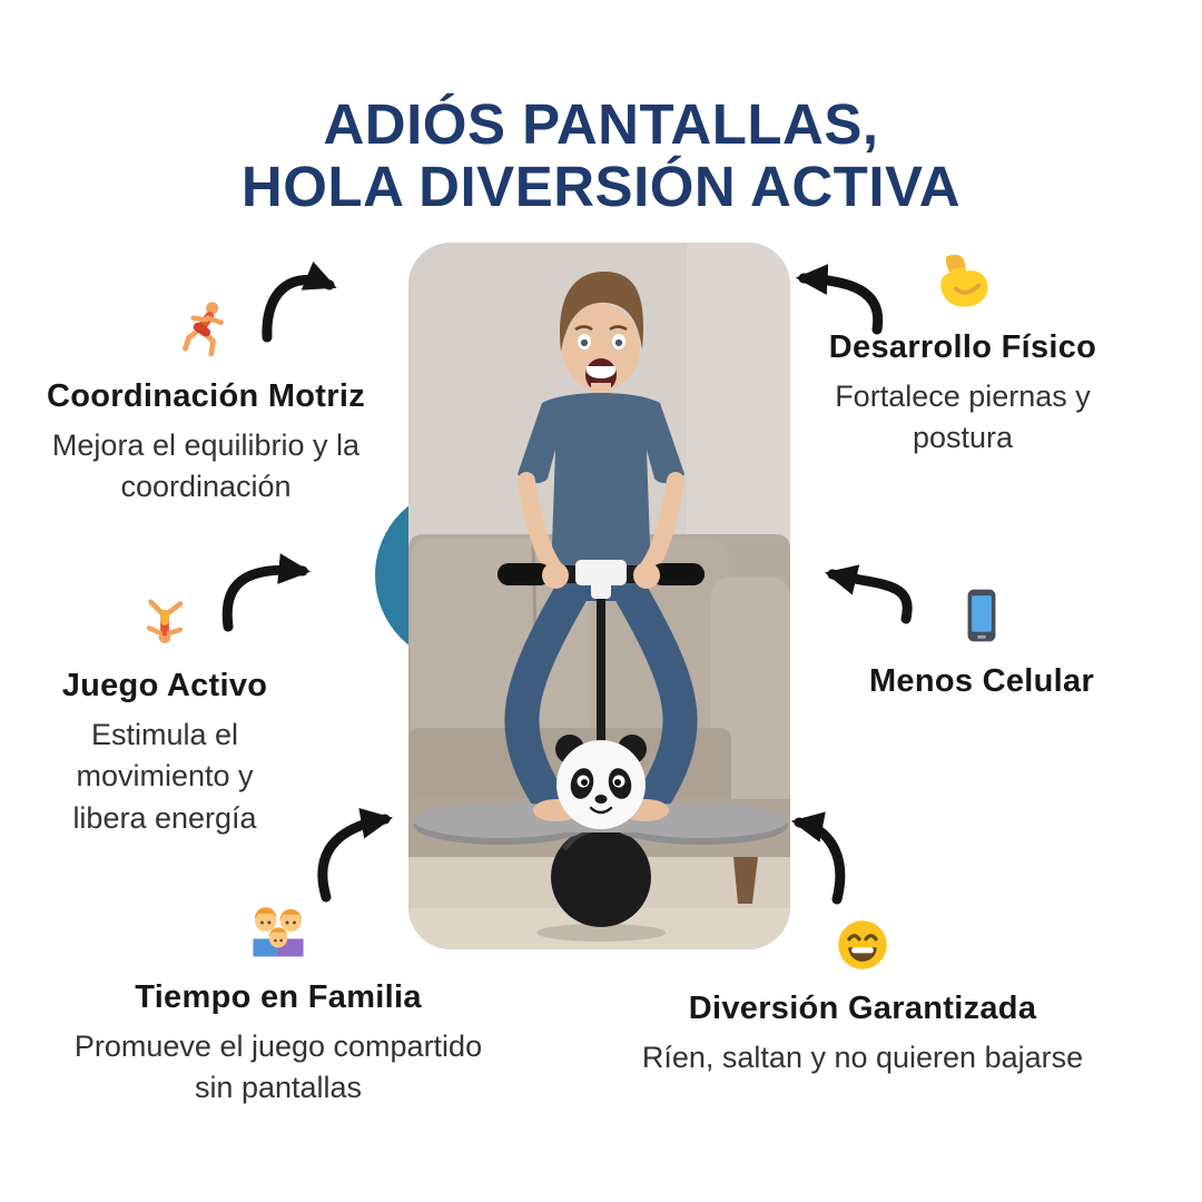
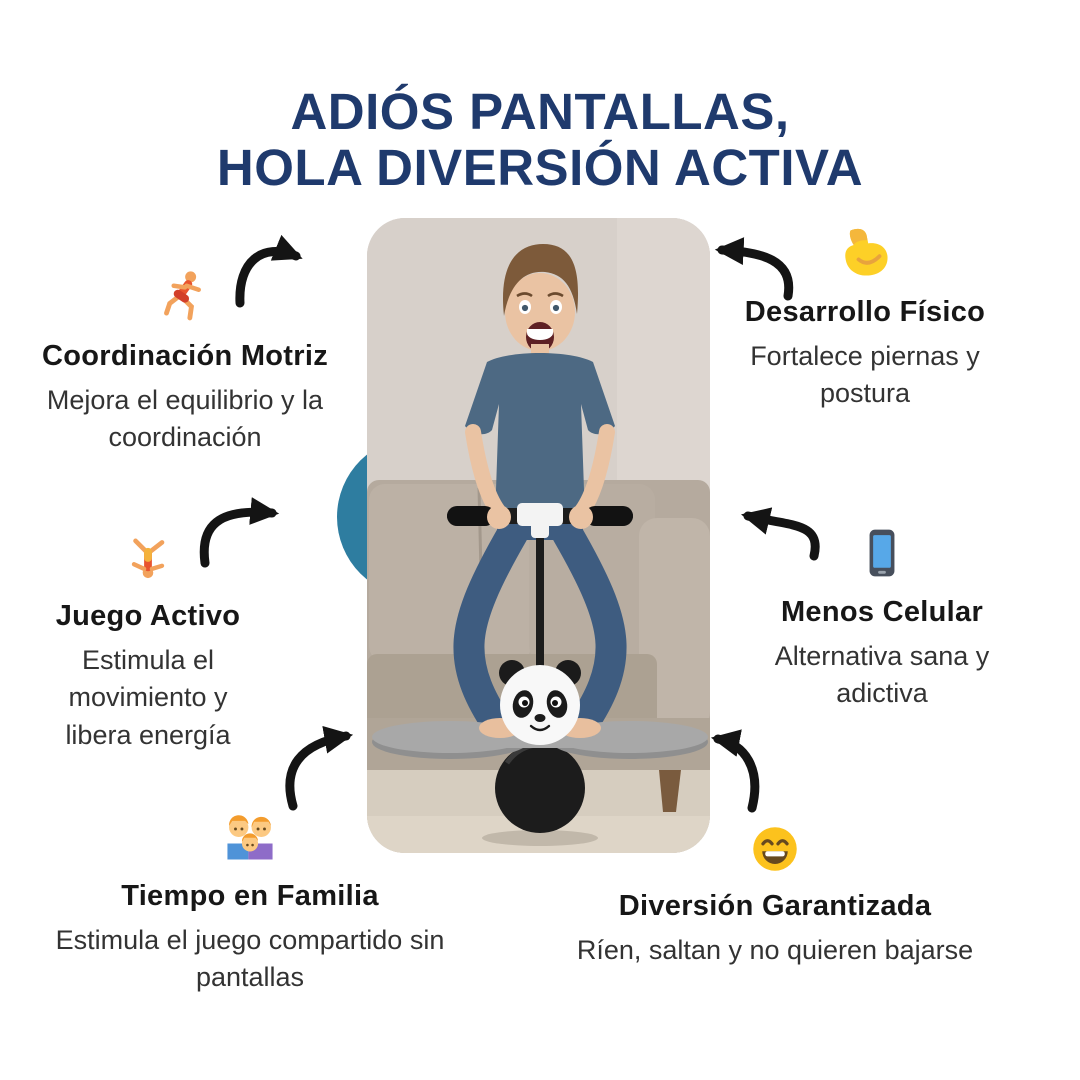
  ADIÓS PANTALLAS,
  HOLA DIVERSIÓN ACTIVA
  Coordinación Motriz
  Mejora el equilibrio y la coordinación
  Juego Activo
  Estimula el movimiento y libera energía
  Tiempo en Familia
- Promueve el juego compartido sin pantallas
+ Estimula el juego compartido sin pantallas
  Desarrollo Físico
  Fortalece piernas y postura
  Menos Celular
+ Alternativa sana y adictiva
  Diversión Garantizada
  Ríen, saltan y no quieren bajarse
